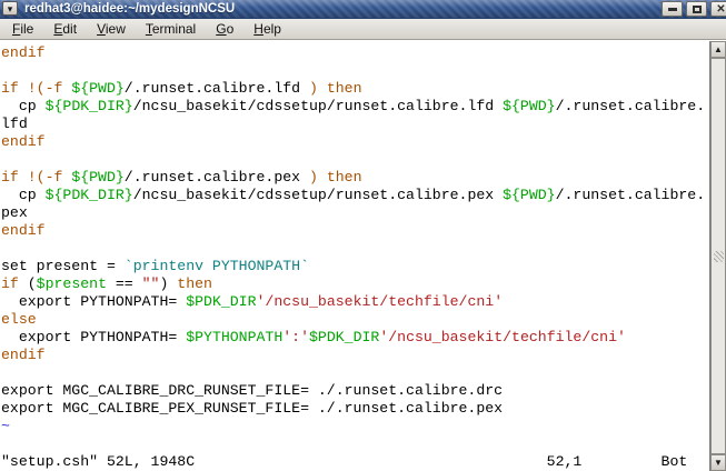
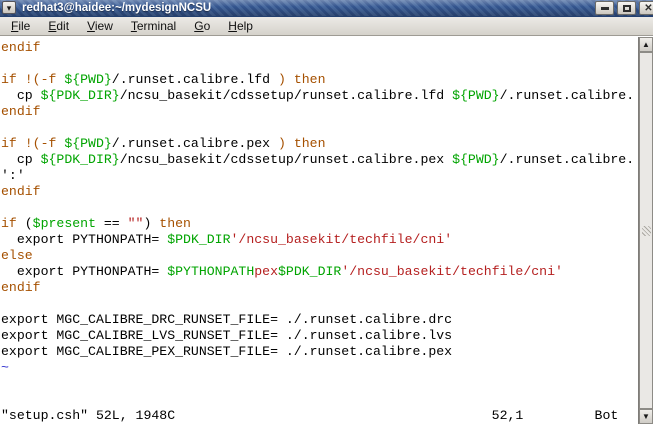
  ▾
  redhat3@haidee:~/mydesignNCSU
  ✕
  File
  Edit
  View
  Terminal
  Go
  Help
  endif
  if !(-f ${PWD}/.runset.calibre.lfd ) then
  cp ${PDK_DIR}/ncsu_basekit/cdssetup/runset.calibre.lfd ${PWD}/.runset.calibre.
- lfd
  endif
  if !(-f ${PWD}/.runset.calibre.pex ) then
  cp ${PDK_DIR}/ncsu_basekit/cdssetup/runset.calibre.pex ${PWD}/.runset.calibre.
- pex
+ ':'
  endif
- set present = `printenv PYTHONPATH`
  if ($present == "") then
  export PYTHONPATH= $PDK_DIR'/ncsu_basekit/techfile/cni'
  else
- export PYTHONPATH= $PYTHONPATH':'$PDK_DIR'/ncsu_basekit/techfile/cni'
+ export PYTHONPATH= $PYTHONPATHpex$PDK_DIR'/ncsu_basekit/techfile/cni'
  endif
  export MGC_CALIBRE_DRC_RUNSET_FILE= ./.runset.calibre.drc
+ export MGC_CALIBRE_LVS_RUNSET_FILE= ./.runset.calibre.lvs
  export MGC_CALIBRE_PEX_RUNSET_FILE= ./.runset.calibre.pex
  ~
  "setup.csh" 52L, 1948C 52,1 Bot
  ▲
  ▼
